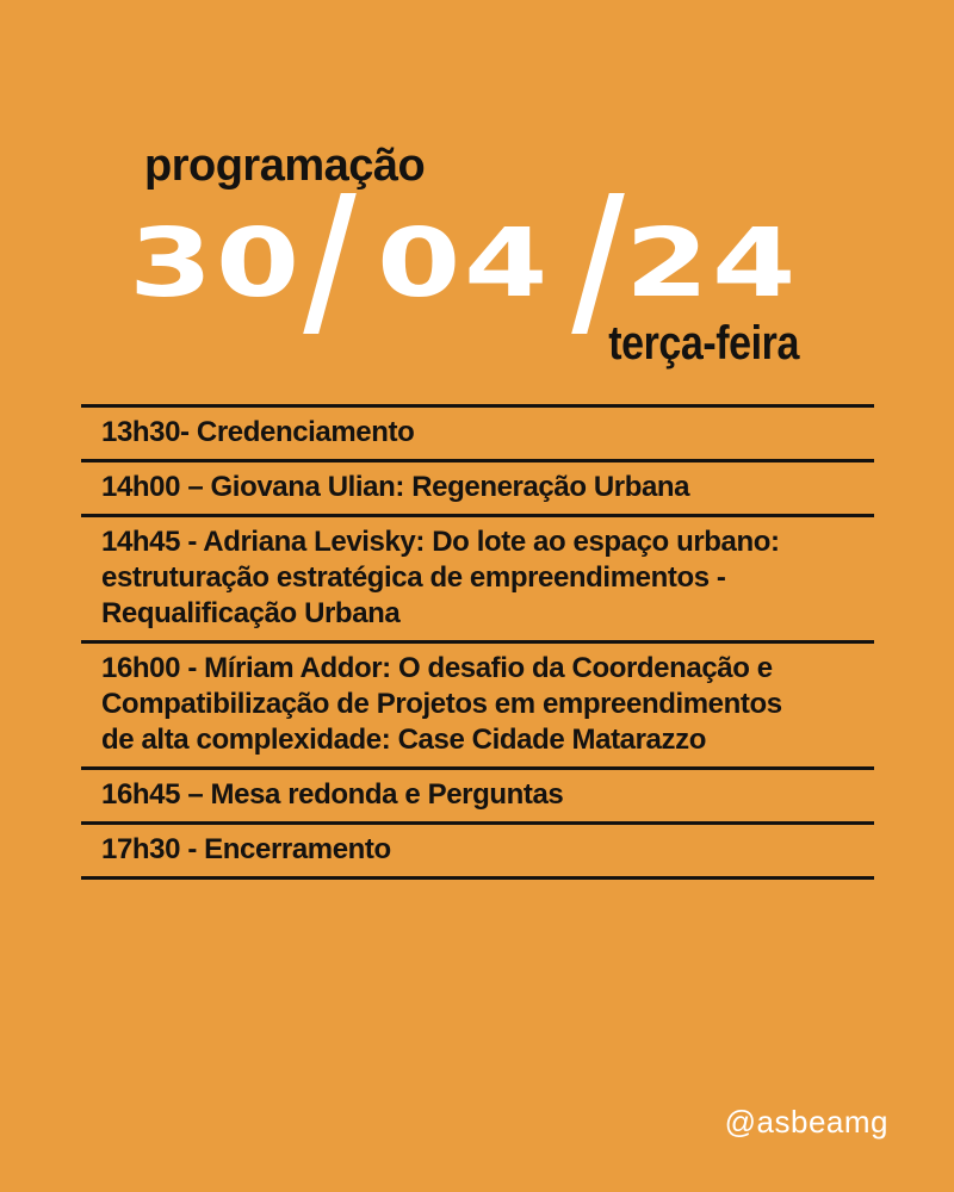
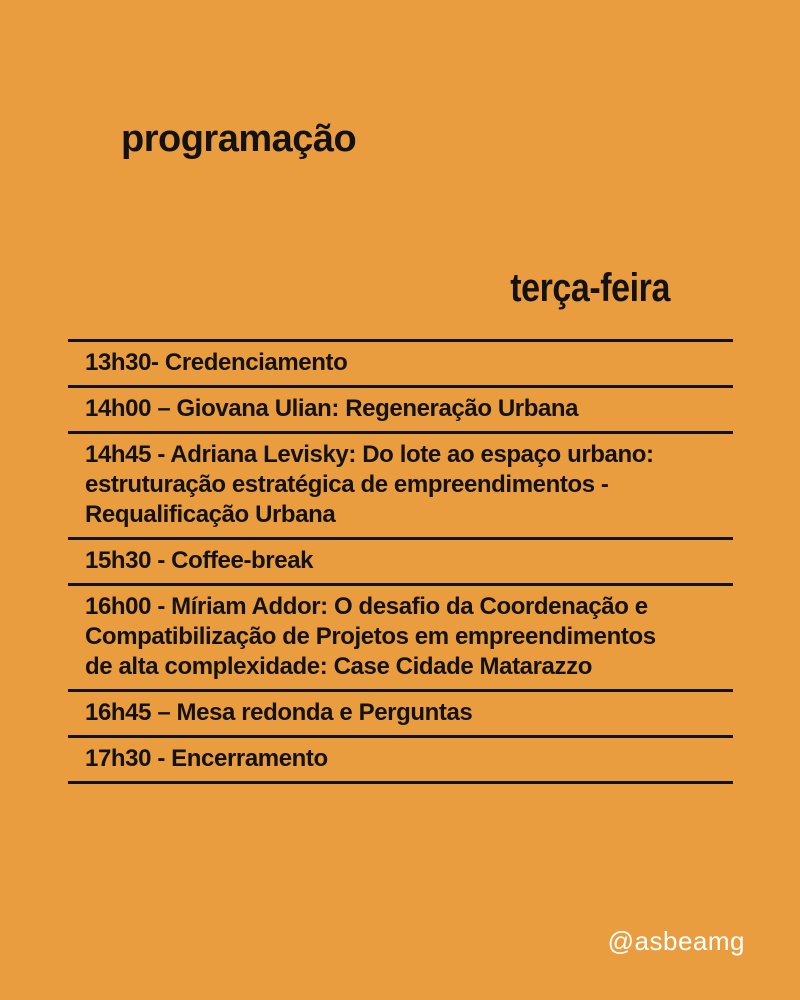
  programação
- 30
- 04
- 24
  terça-feira
  13h30- Credenciamento
  14h00 – Giovana Ulian: Regeneração Urbana
  14h45 - Adriana Levisky: Do lote ao espaço urbano:
  estruturação estratégica de empreendimentos -
  Requalificação Urbana
+ 15h30 - Coffee-break
  16h00 - Míriam Addor: O desafio da Coordenação e
  Compatibilização de Projetos em empreendimentos
  de alta complexidade: Case Cidade Matarazzo
  16h45 – Mesa redonda e Perguntas
  17h30 - Encerramento
  @asbeamg
